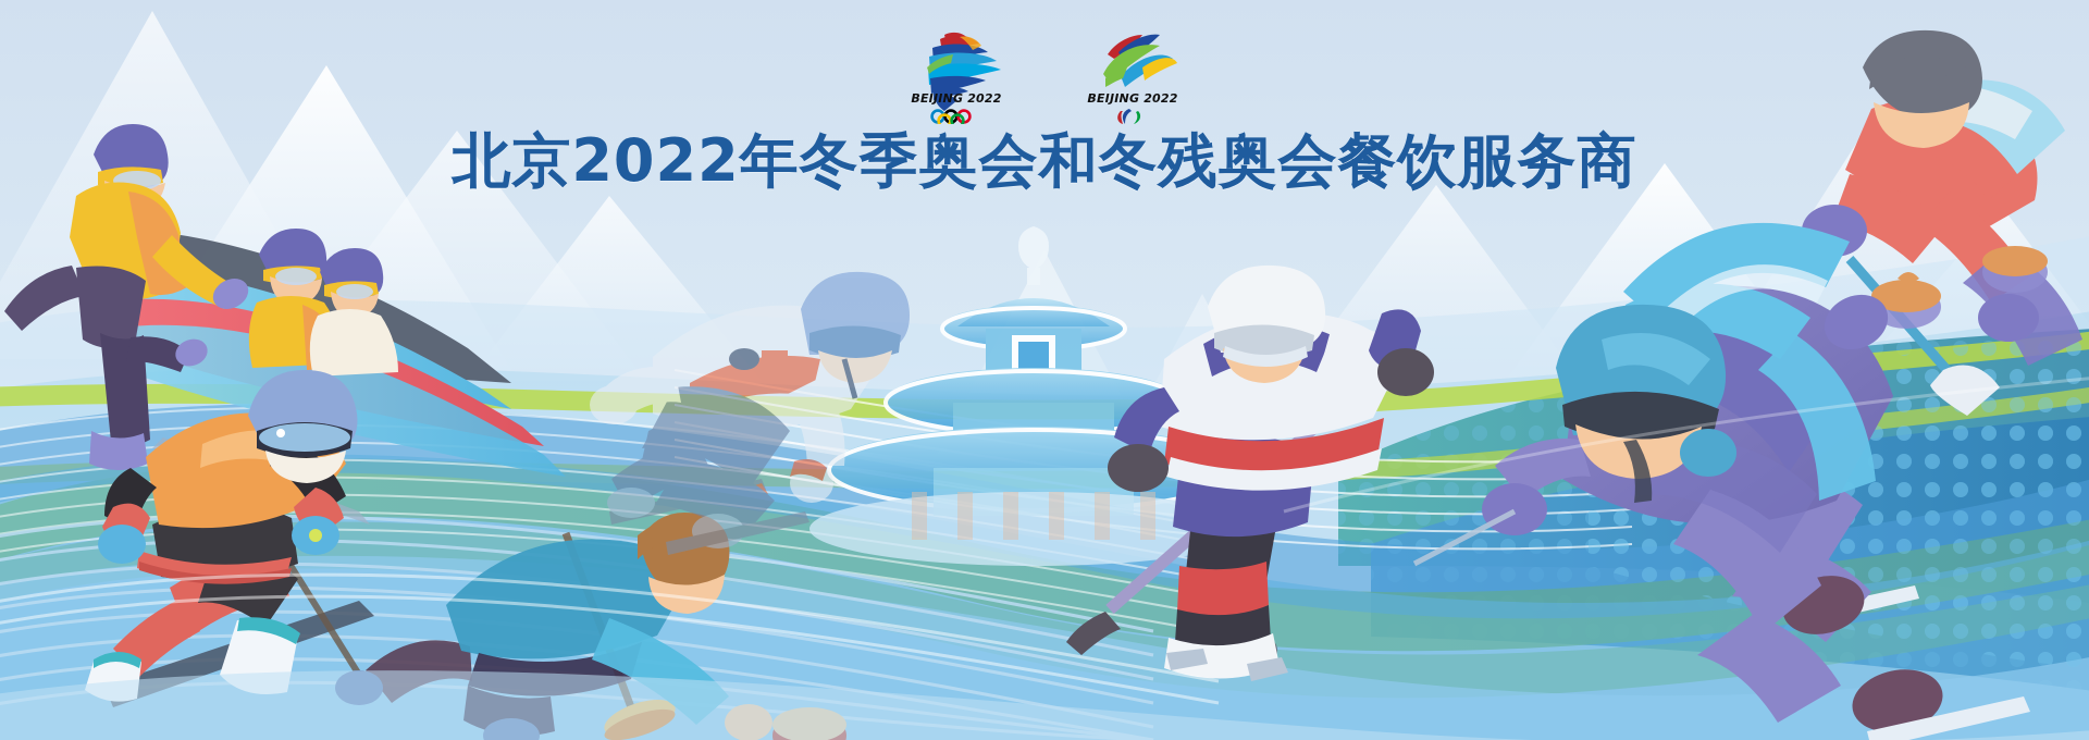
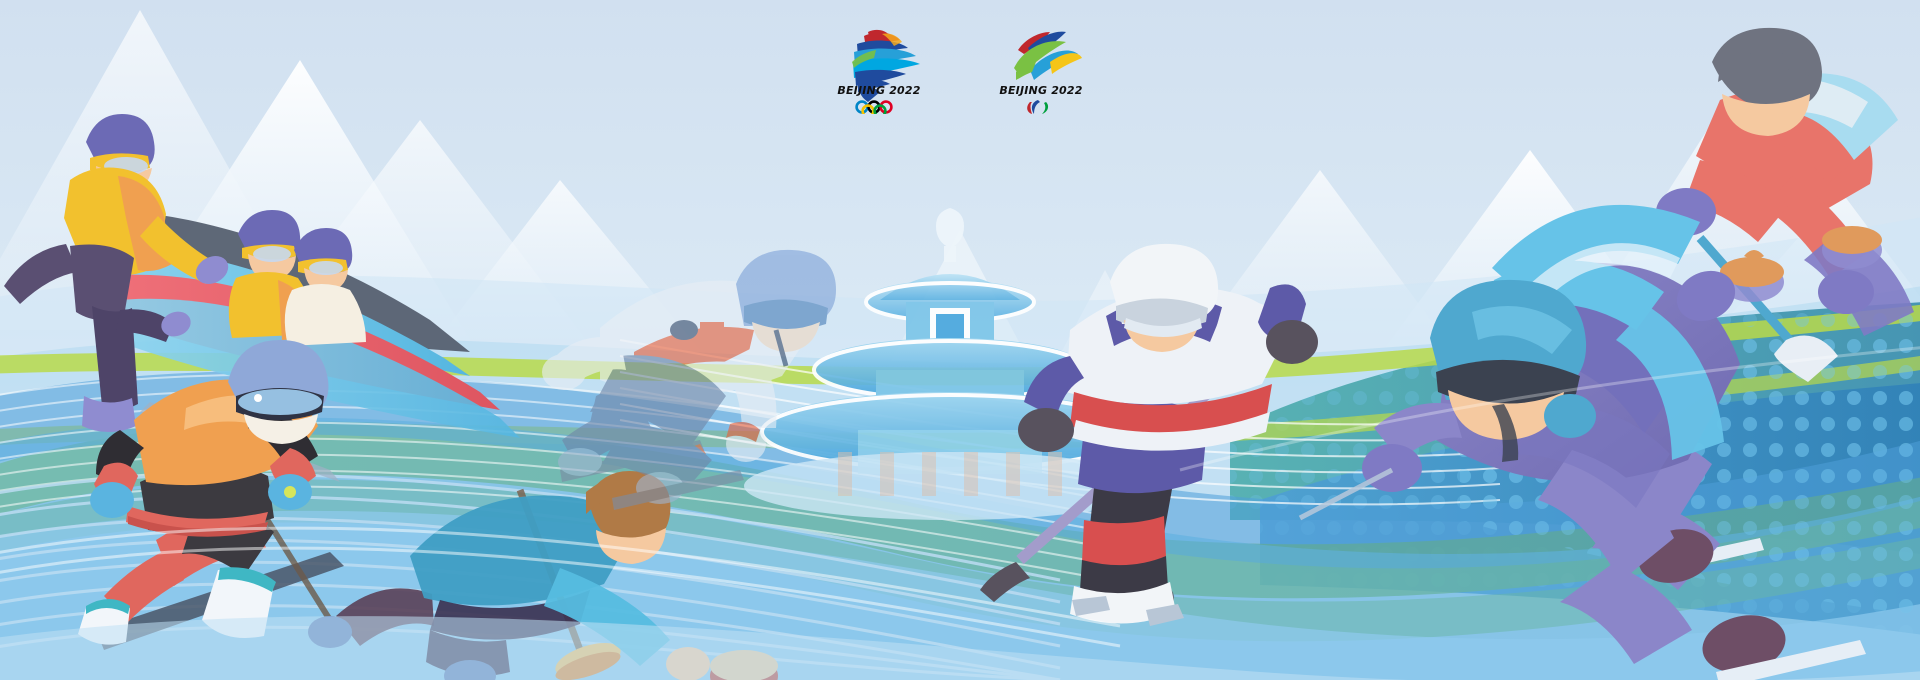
  BEIJING 2022
  BEIJING 2022
- 北京2022年冬季奥会和冬残奥会餐饮服务商
